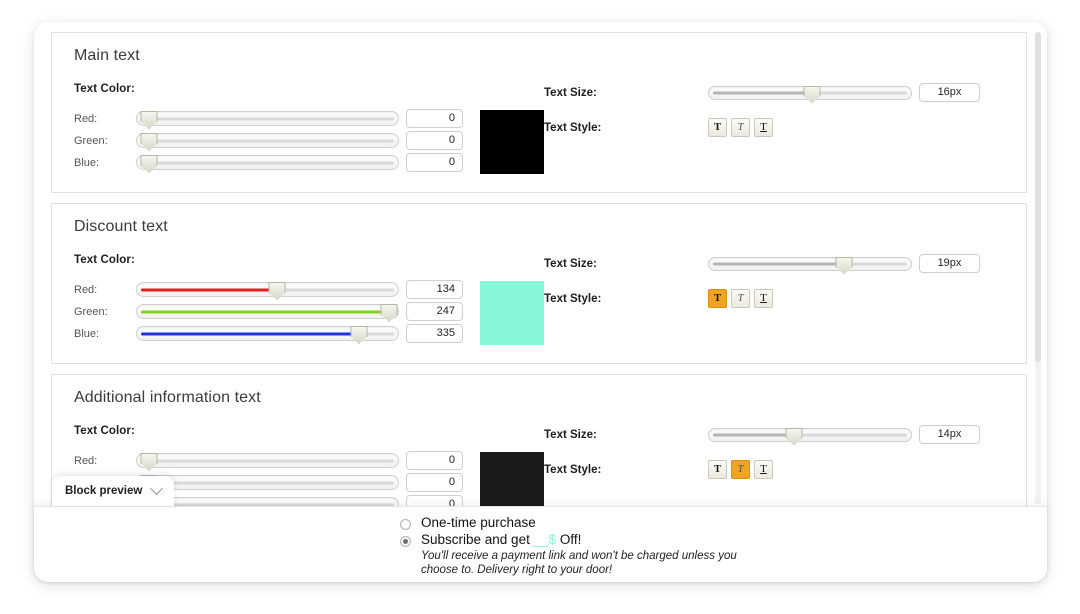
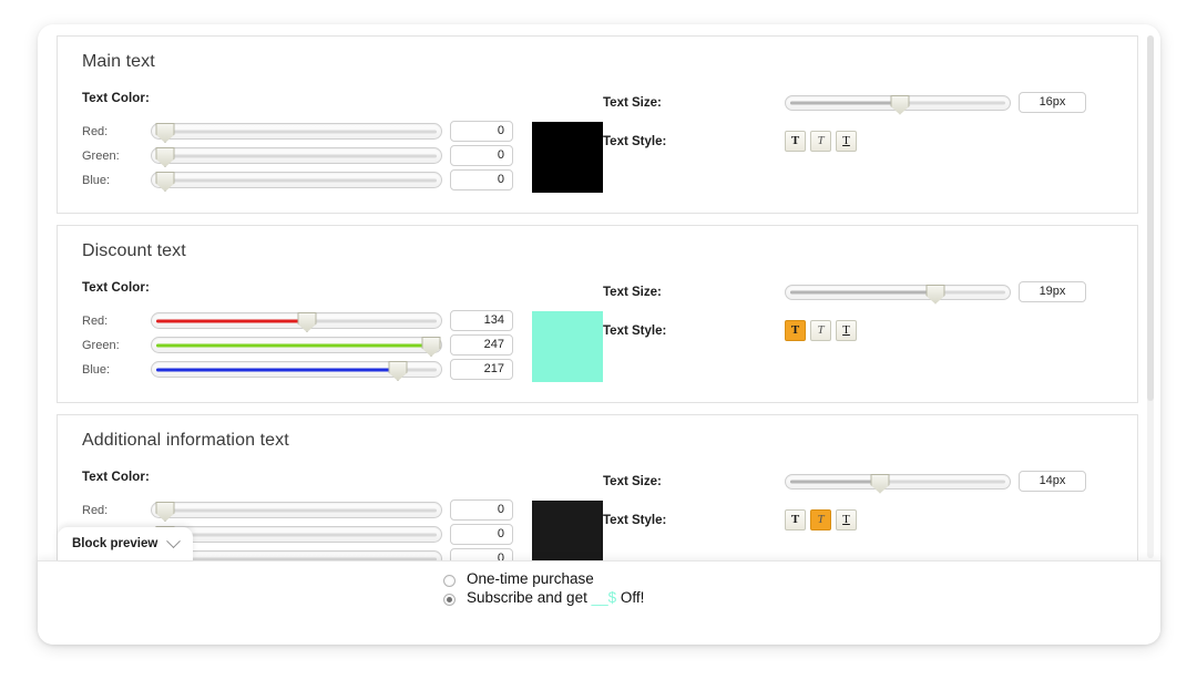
  Main text
  Text Color:
  Red:
  0
  Green:
  0
  Blue:
  0
  Text Size:
  16px
  Text Style:
  T
  T
  T
  Discount text
  Text Color:
  Red:
  134
  Green:
  247
  Blue:
- 335
+ 217
  Text Size:
  19px
  Text Style:
  T
  T
  T
  Additional information text
  Text Color:
  Red:
  0
  0
  0
  Text Size:
  14px
  Text Style:
  T
  T
  T
  Block preview
  One-time purchase
  Subscribe and get __$ Off!
- You'll receive a payment link and won't be charged unless you choose to. Delivery right to your door!
